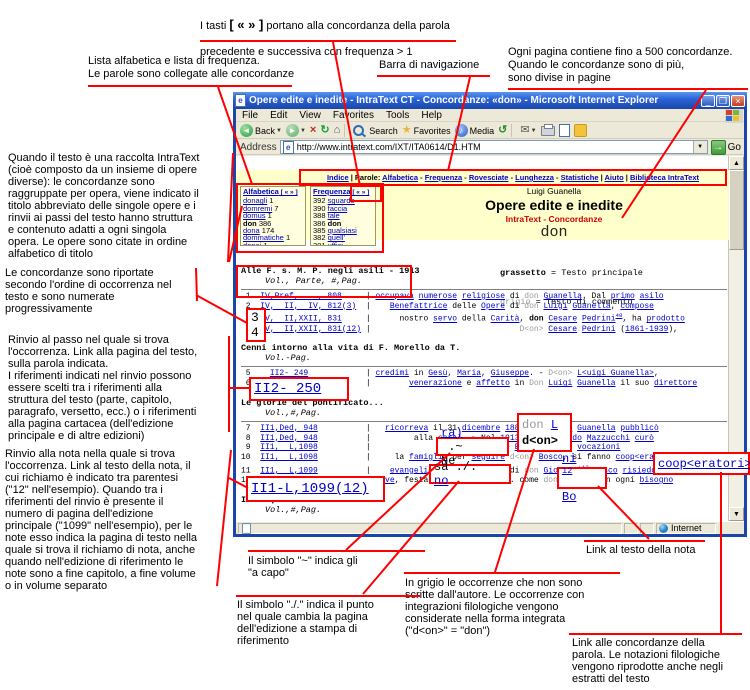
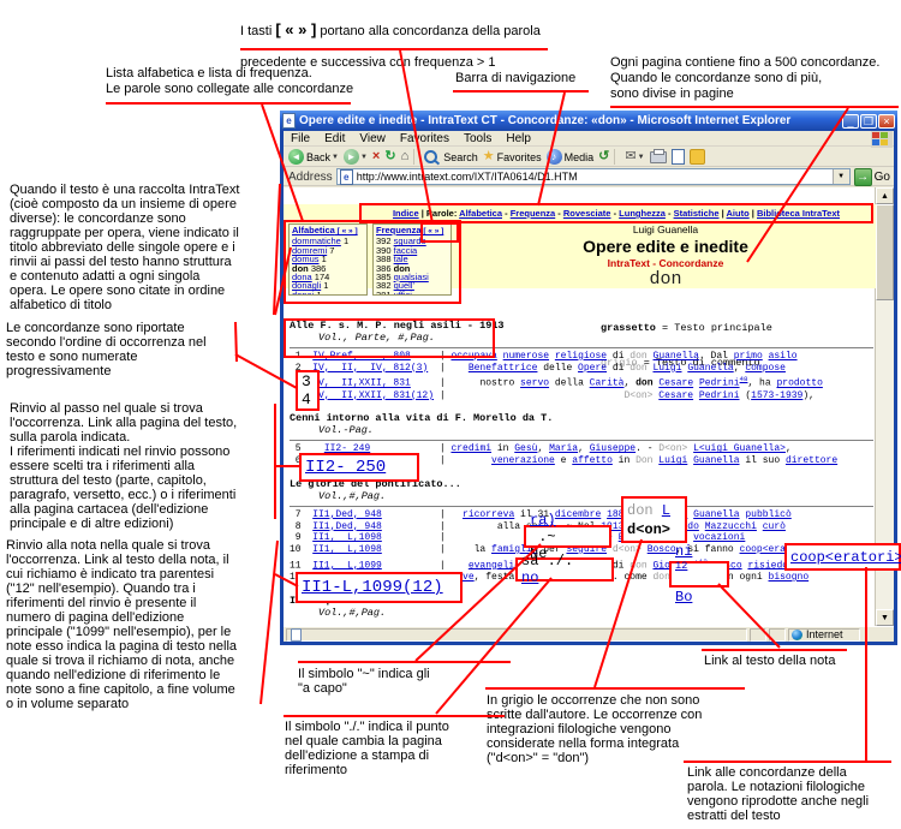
  e
  Opere edite e inedit - IntraText CT - Concordanze: «don» - Microsoft Internet Explorer
  _
  ❐
  ×
  File
  Edit
  View
  Faorites
  Tools
  Help
  ◄
  Back
  ►
  ×
  ↻
  ⌂
  Search
  ★
  Favorites
  ♪
  Media
  ↺
  ✉
  Address
  e
  http://www.intatext.com/IXT/ITA0614/D1.HTM
  →
  Go
  Internet
  Indice |arole: Alfabetica - Frequenza - Rovesciate - Lunghezza - Statistiche | Aiuto | Bibliteca IntraText
  Alfabetica
- donagli 1
+ dommatiche 1
  domremi 7
  domus 1
  don 386
  dona 174
- dommatiche 1
+ donagli 1
  392 sguardo
  390 faccia
  388 tale
  386 don
  385 qualsiasi
  382 quell'
  Luigi Guanella
  Opere edite e inedite
  IntraText - Concordanze
  don
  grassetto = Testo principale
  grigio = Testo di commento
  Alle F. s. M. P. negli asili - 1913
  Vol., Parte, #,Pag.
  1 IV,Pref, , 808 | occupava numerose religiose di don Guanella. Dal primo asilo
  2 IV, II, IV, 812(3) | Benefattrice delle Opere di don Luigi Guanella, compose
  V, II,XXII, 831 | nostro servo della Carità, don Cesare Pedrini , ha prodotto
- V, II,XXII, 831(12) | D<on> Cesare Pedrini (1861-1939),
+ V, II,XXII, 831(12) | D<on> Cesare Pedrini (1573-1939),
  Cenni intorno alla vita di F. Morello da T.
  Vol.-Pag.
  5 II2- 249 | credimi in Gesù, Maria, Giuseppe. - D<on> L<uigi Guanella>,
  | venerazione e affetto in Don Luigi Guanella il suo direttore
  Le glorie del pontificato...
  Vol.,#,Pag.
  7 II1,Ded, 948 | ricorreva il 31 dicembre 18 Guanella pubblicò
  10 II1, L,1098 | la famigli per seguire d<on Bosco, si fanno coop<era
  Vol.,#,Pag.
  I tasti [ « » ] portano alla concordanza della parola
  precedente e successiva con frequenza > 1
  Lista alfabetica e lista di frequenza.
  Le parole sono collegate alle concordanze
  Barra di navigazione
  Ogni pagina contiene fino a 500 concordanze.
  Quando le concordanze sono di più,
  sono divise in pagine
  Quando il testo è una raccolta IntraText
  (cioè composto da un insieme di opere
  diverse): le concordanze sono
  raggruppate per opera, viene indicato il
  titolo abbreviato delle singole opere e i
  rinvii ai passi del testo hanno struttura
  e contenuto adatti a ogni singola
  opera. Le opere sono citate in ordine
  alfabetico di titolo
  Le concordanze sono riportate
  secondo l'ordine di occorrenza nel
  testo e sono numerate
  progressivamente
  Rinvio al passo nel quale si trova
  l'occorrenza. Link alla pagina del testo,
  sulla parola indicata.
  I riferimenti indicati nel rinvio possono
  essere scelti tra i riferimenti alla
  struttura del testo (parte, capitolo,
  paragrafo, versetto, ecc.) o i riferimenti
  alla pagina cartacea (dell'edizione
  principale e di altre edizioni)
  Rinvio alla nota nella quale si trova
  l'occorrenza. Link al testo della nota, il
  cui richiamo è indicato tra parentesi
  ("12" nell'esempio). Quando tra i
  riferimenti del rinvio è presente il
  numero di pagina dell'edizione
  principale ("1099" nell'esempio), per le
  note esso indica la pagina di testo nella
  quale si trova il richiamo di nota, anche
  quando nell'edizione di riferimento le
  note sono a fine capitolo, a fine volume
  o in volume separato
  Il simbolo "~" indica gli
  "a capo"
  Il simbolo "./." indica il punto
  nel quale cambia la pagina
  dell'edizione a stampa di
  riferimento
  In grigio le occorrenze che non sono
  itte dall'autore. Le occorrenze con
  integrazioni filologiche vengono
  considerate nella forma integrata
  ("d<on>" = "don")
  Link al testo della nota
  Link alle concordanze della
  parola. Le notazioni filologiche
  vengono riprodotte anche negli
  estratti del testo
  3
  4
  II2- 250
  II1-L,1099(12)
  don L
  d<on>
  ra)
  .~
  Ne
  sa ./.
  no
  ni
  12
  Bo
  coop<eratori
